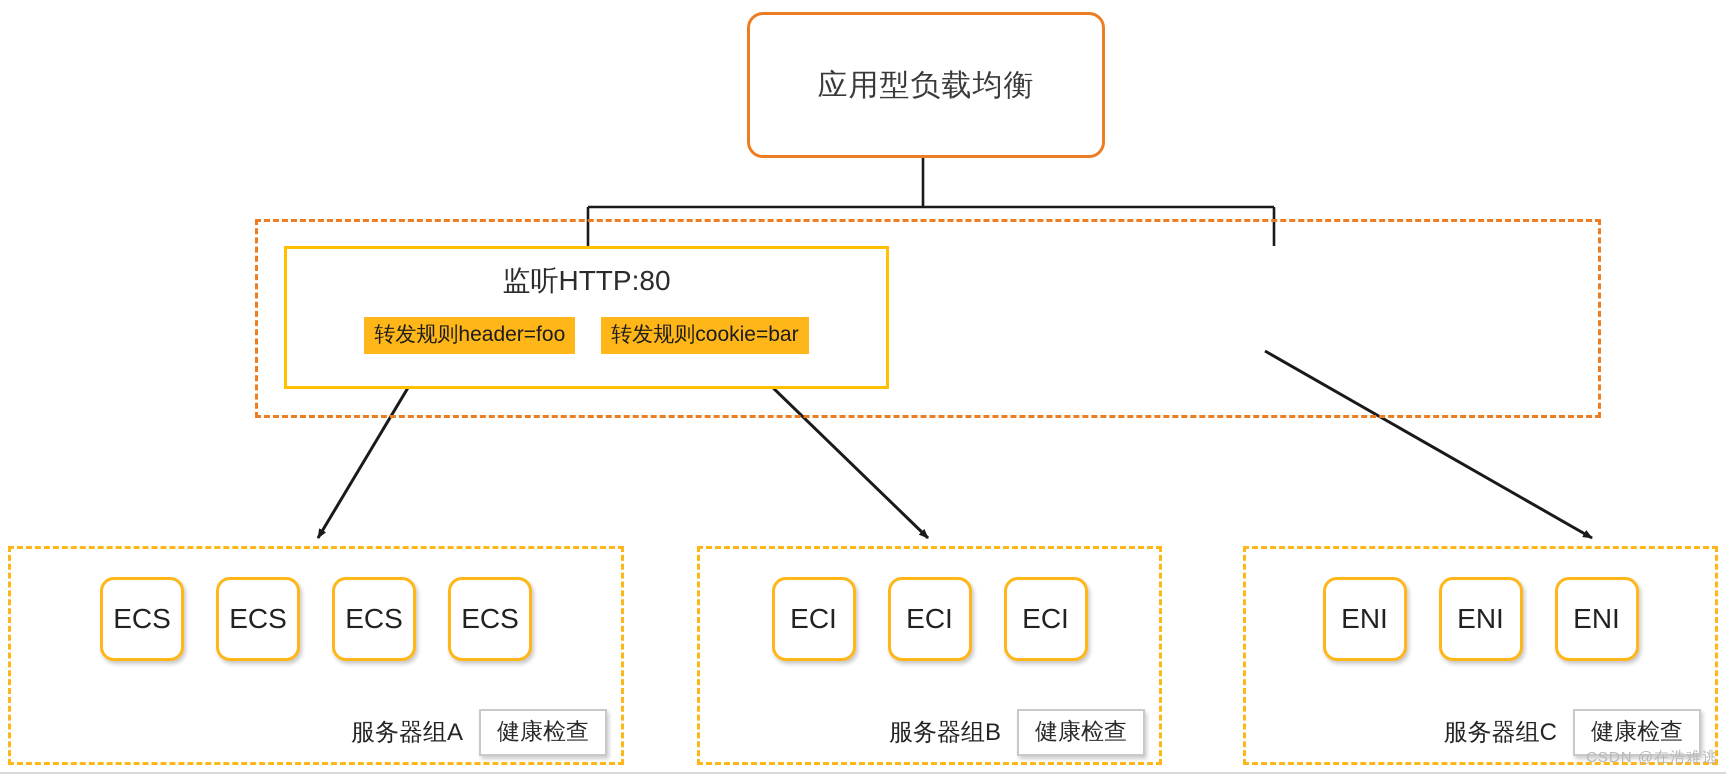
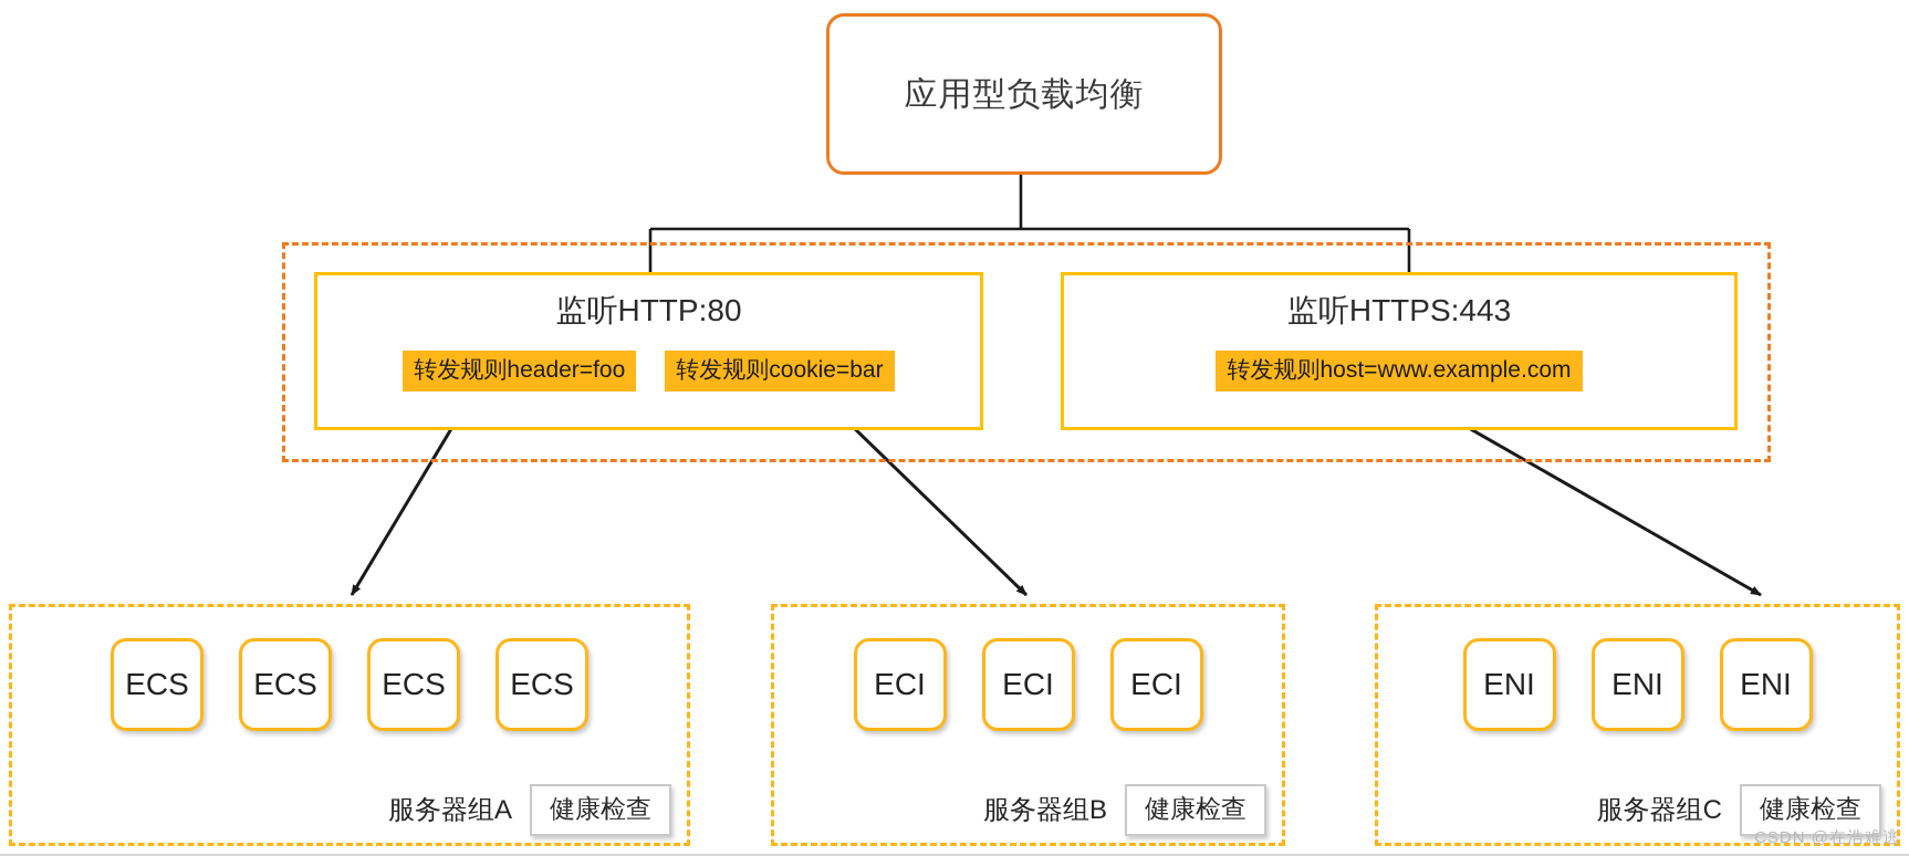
  应用型负载均衡
  监听HTTP:80
  转发规则header=foo
  转发规则cookie=bar
+ 监听HTTPS:443
+ 转发规则host=www.example.com
  ECS
  ECS
  ECS
  ECS
  服务器组A
  健康检查
  ECI
  ECI
  ECI
  服务器组B
  健康检查
  ENI
  ENI
  ENI
  服务器组C
  健康检查
  CSDN @在浩难逃
